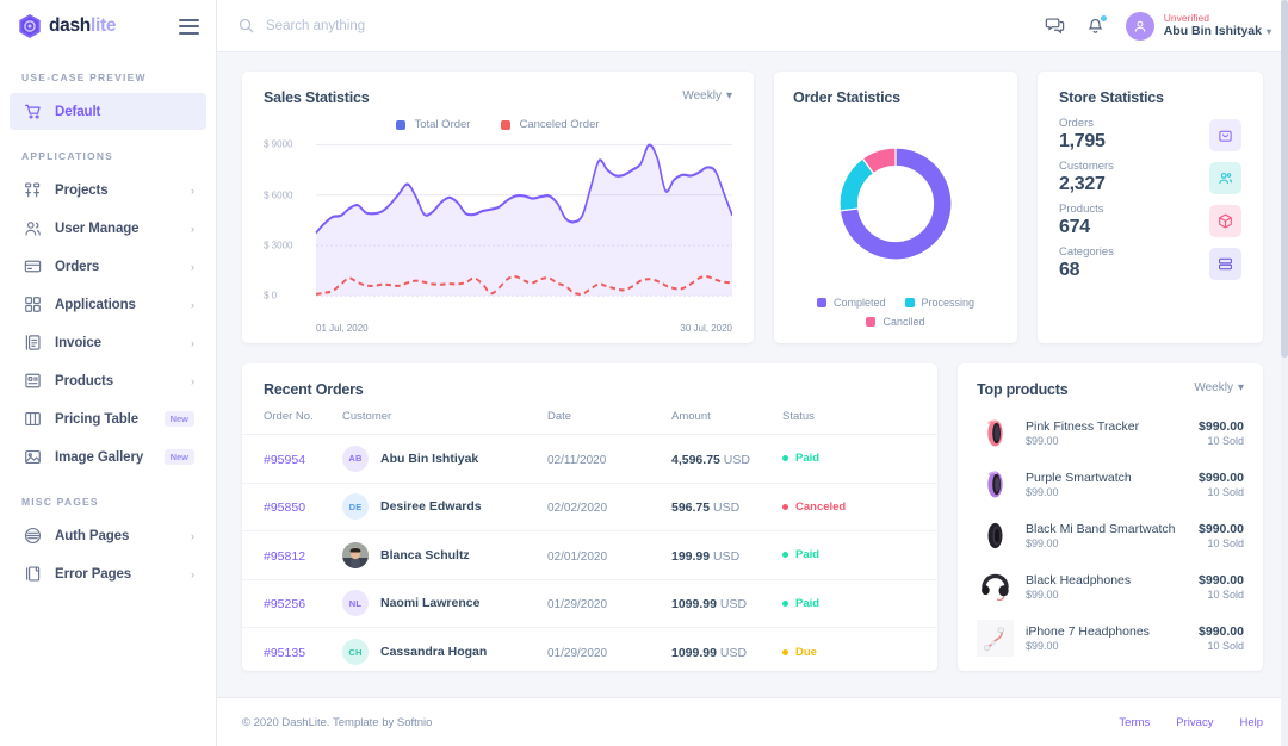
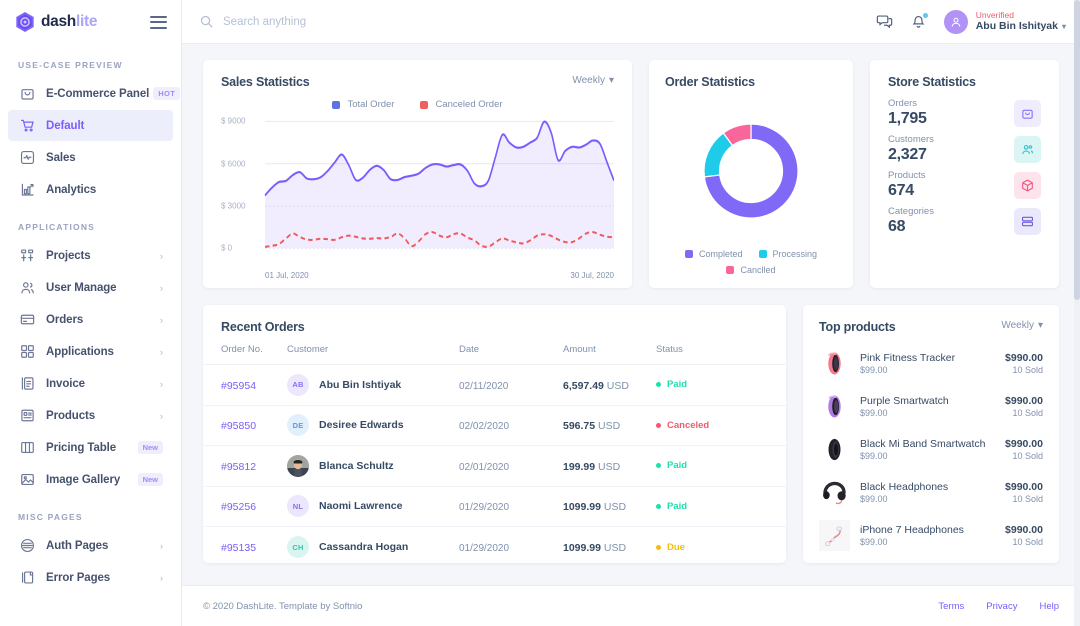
  dashlite
  USE-CASE PREVIEW
+ E-Commerce Panel
+ HOT
  Default
+ Sales
+ Analytics
  APPLICATIONS
  Projects
  ›
  User Manage
  ›
  Orders
  ›
  Applications
  ›
  Invoice
  ›
  Products
  ›
  Pricing Table
  New
  Image Gallery
  New
  MISC PAGES
  Auth Pages
  ›
  Error Pages
  ›
  Search anything
  Unverified
  Abu Bin Ishityak
  ▾
  Sales Statistics
  Weekly
  ▾
  Total Order
  Canceled Order
  $ 0
  $ 3000
  $ 6000
  $ 9000
  01 Jul, 2020
  30 Jul, 2020
  Order Statistics
  Completed
  Processing
  Canclled
  Store Statistics
  Orders
  1,795
  Customers
  2,327
  Products
  674
  Categories
  68
  Recent Orders
  Order No.	Customer	Date	Amount	Status
- #95954	AB Abu Bin Ishtiyak	02/11/2020	4,596.75 USD	Paid
+ #95954	AB Abu Bin Ishtiyak	02/11/2020	6,597.49 USD	Paid
  #95850	DE Desiree Edwards	02/02/2020	596.75 USD	Canceled
  #95812	Blanca Schultz	02/01/2020	199.99 USD	Paid
  #95256	NL Naomi Lawrence	01/29/2020	1099.99 USD	Paid
  #95135	CH Cassandra Hogan	01/29/2020	1099.99 USD	Due
  Top products
  Weekly
  ▾
  Pink Fitness Tracker
  $99.00
  $990.00
  10 Sold
  Purple Smartwatch
  $99.00
  $990.00
  10 Sold
  Black Mi Band Smartwatch
  $99.00
  $990.00
  10 Sold
  Black Headphones
  $99.00
  $990.00
  10 Sold
  iPhone 7 Headphones
  $99.00
  $990.00
  10 Sold
  © 2020 DashLite. Template by Softnio
  Terms
  Privacy
  Help
